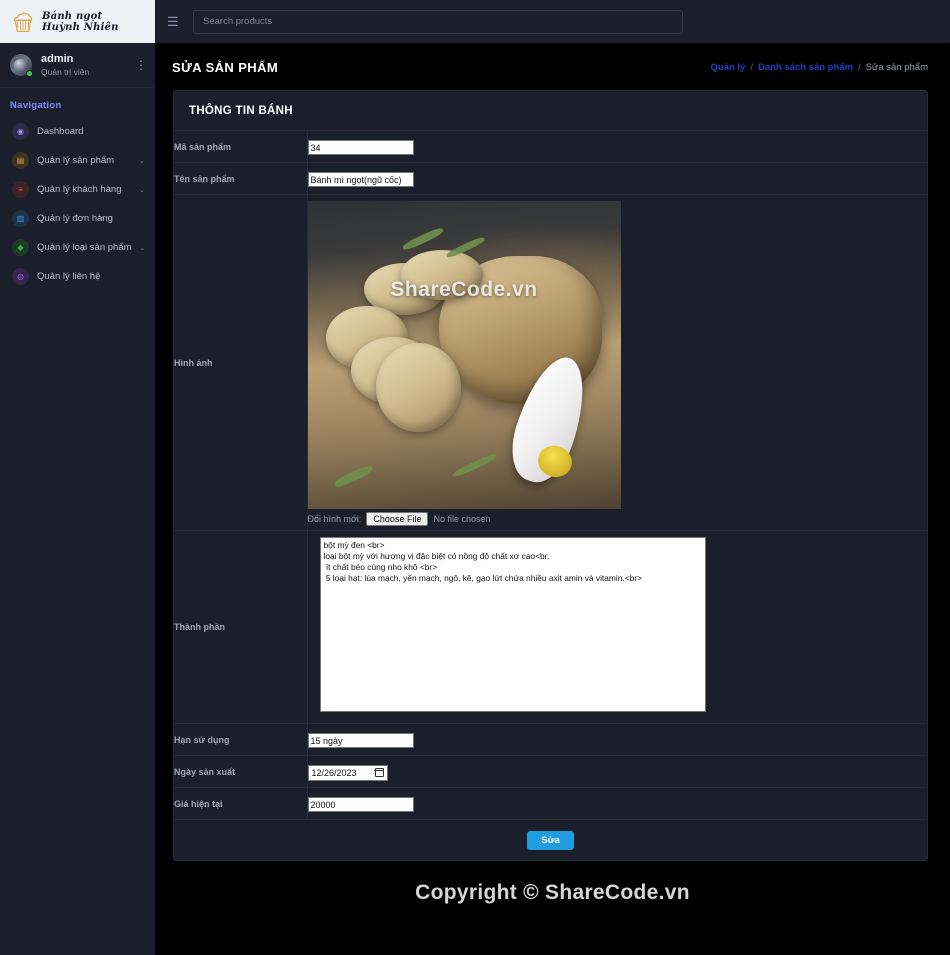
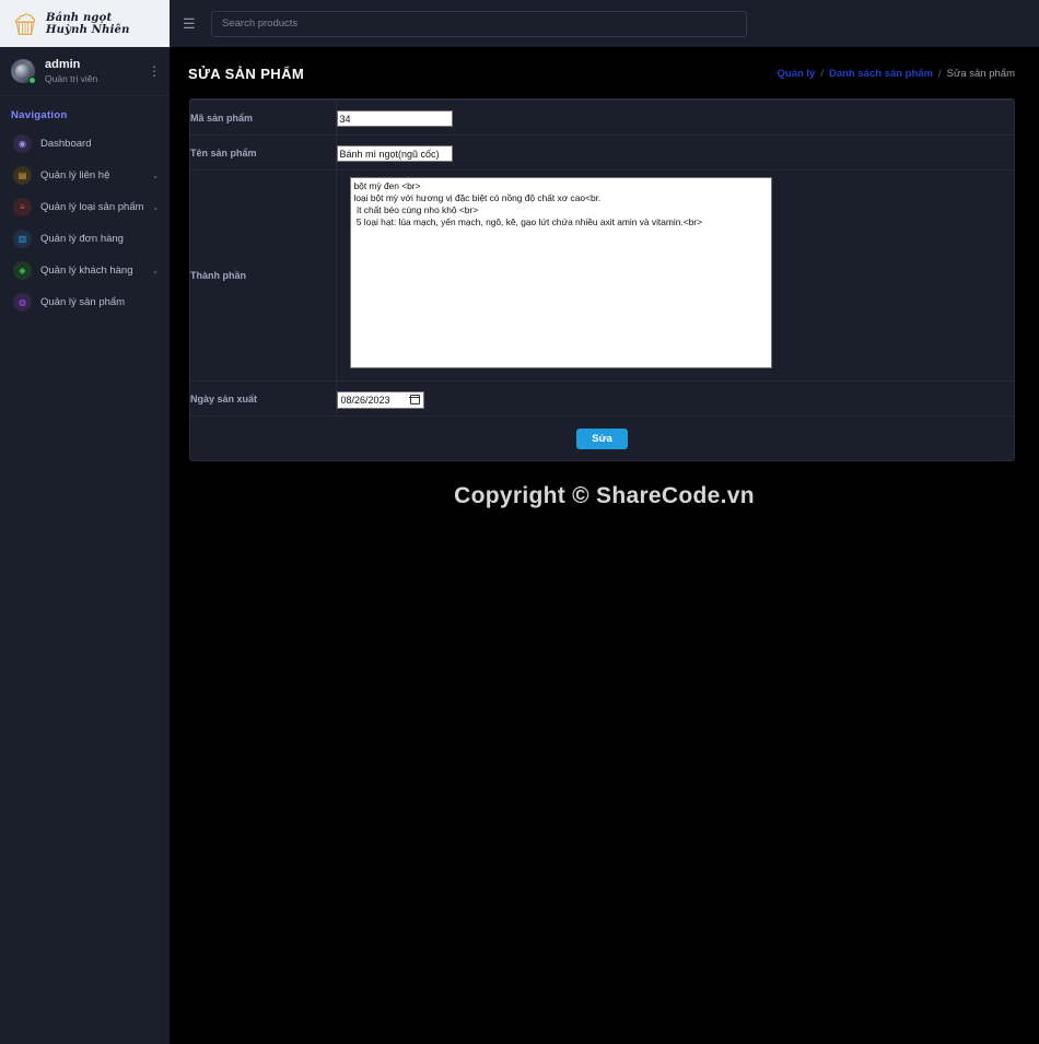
  Bánh ngọt
  Huỳnh Nhiên
  admin
  Quản trị viên
  ⋮
  Navigation
  ◉
  Dashboard
  ▤
- Quản lý sản phẩm
+ Quản lý liên hệ
  ≡
- Quản lý khách hàng
+ Quản lý loại sản phẩm
  ▥
  Quản lý đơn hàng
  ◆
- Quản lý loại sản phẩm
+ Quản lý khách hàng
  ◍
- Quản lý liên hệ
+ Quản lý sản phẩm
  ☰
  Search products
  SỬA SẢN PHẨM
  Quản lý
  /
  Danh sách sản phẩm
  /
  Sửa sản phẩm
- THÔNG TIN BÁNH
  Mã sản phẩm	34
  Tên sản phẩm	Bánh mì ngọt(ngũ cốc)
- Hình ảnh	ShareCode.vn Đổi hình mới: Choose File No file chosen
  Thành phần	bột mỳ đen <br> loại bột mỳ với hương vị đặc biệt có nồng độ chất xơ cao<br. ít chất béo cùng nho khô <br> 5 loại hạt: lúa mạch, yến mạch, ngô, kê, gạo lứt chứa nhiều axit amin và vitamin.<br>
- Hạn sử dụng	15 ngày
- Ngày sản xuất	12/26/2023
+ Ngày sản xuất	08/26/2023
- Giá hiện tại	20000
  Sửa
  Copyright © ShareCode.vn
